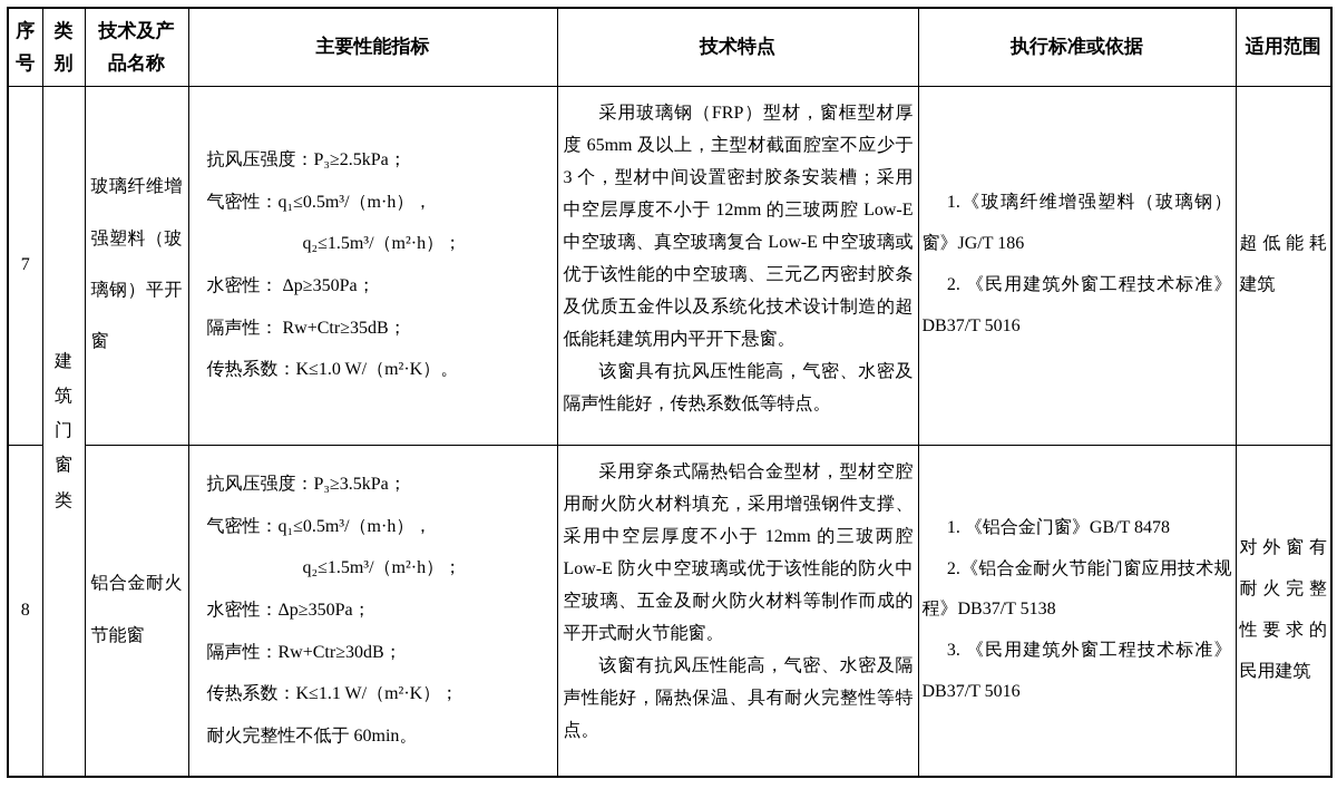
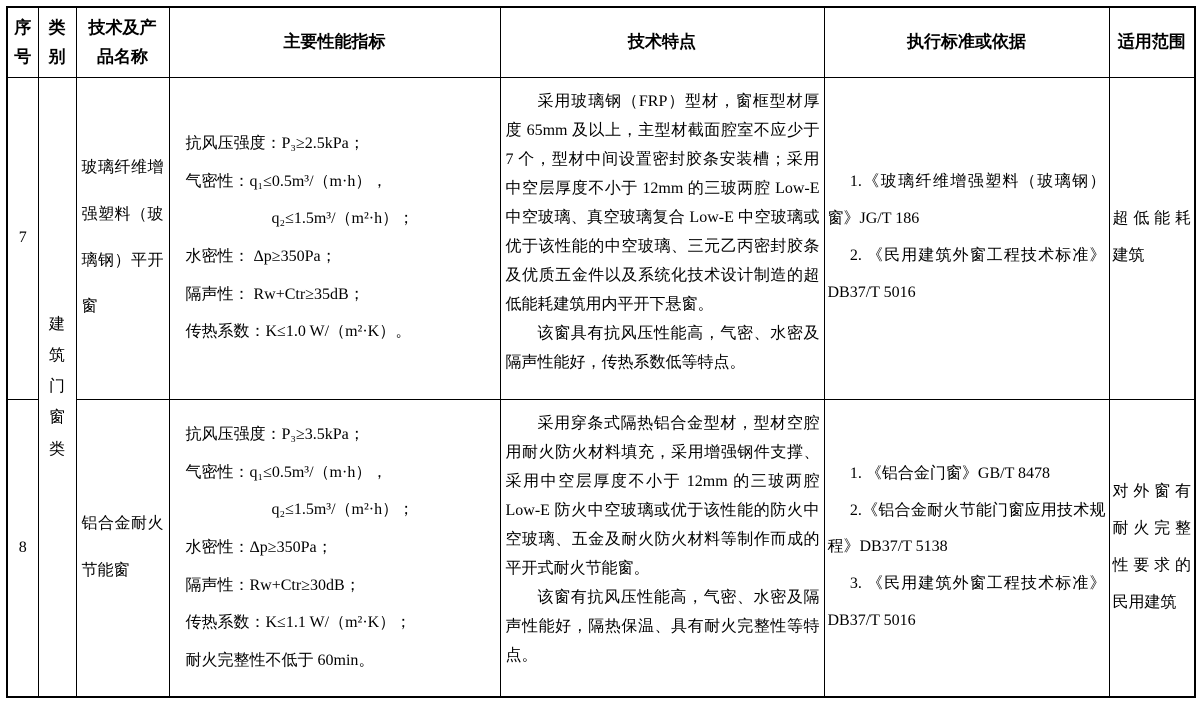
  序号	类别	技术及产品名称	主要性能指标	技术特点	执行标准或依据	适用范围
- 7	建筑门窗类	玻璃纤维增强塑料（玻璃钢）平开窗	抗风压强度：P₃≥2.5kPa； 气密性：q₁≤0.5m³/（m·h）， q₂≤1.5m³/（m²·h）； 水密性： Δp≥350Pa； 隔声性： Rw+Ctr≥35dB； 传热系数：K≤1.0 W/（m²·K）。	采用玻璃钢（FRP）型材，窗框型材厚度 65mm 及以上，主型材截面腔室不应少于 3 个，型材中间设置密封胶条安装槽；采用中空层厚度不小于 12mm 的三玻两腔 Low-E 中空玻璃、真空玻璃复合 Low-E 中空玻璃或优于该性能的中空玻璃、三元乙丙密封胶条及优质五金件以及系统化技术设计制造的超低能耗建筑用内平开下悬窗。 该窗具有抗风压性能高，气密、水密及隔声性能好，传热系数低等特点。	1.《玻璃纤维增强塑料（玻璃钢）窗》JG/T 186 2. 《民用建筑外窗工程技术标准》DB37/T 5016	超低能耗建筑
+ 7	建筑门窗类	玻璃纤维增强塑料（玻璃钢）平开窗	抗风压强度：P₃≥2.5kPa； 气密性：q₁≤0.5m³/（m·h）， q₂≤1.5m³/（m²·h）； 水密性： Δp≥350Pa； 隔声性： Rw+Ctr≥35dB； 传热系数：K≤1.0 W/（m²·K）。	采用玻璃钢（FRP）型材，窗框型材厚度 65mm 及以上，主型材截面腔室不应少于 7 个，型材中间设置密封胶条安装槽；采用中空层厚度不小于 12mm 的三玻两腔 Low-E 中空玻璃、真空玻璃复合 Low-E 中空玻璃或优于该性能的中空玻璃、三元乙丙密封胶条及优质五金件以及系统化技术设计制造的超低能耗建筑用内平开下悬窗。 该窗具有抗风压性能高，气密、水密及隔声性能好，传热系数低等特点。	1.《玻璃纤维增强塑料（玻璃钢）窗》JG/T 186 2. 《民用建筑外窗工程技术标准》DB37/T 5016	超低能耗建筑
  8	铝合金耐火节能窗	抗风压强度：P₃≥3.5kPa； 气密性：q₁≤0.5m³/（m·h）， q₂≤1.5m³/（m²·h）； 水密性：Δp≥350Pa； 隔声性：Rw+Ctr≥30dB； 传热系数：K≤1.1 W/（m²·K）； 耐火完整性不低于 60min。	采用穿条式隔热铝合金型材，型材空腔用耐火防火材料填充，采用增强钢件支撑、采用中空层厚度不小于 12mm 的三玻两腔 Low-E 防火中空玻璃或优于该性能的防火中空玻璃、五金及耐火防火材料等制作而成的平开式耐火节能窗。 该窗有抗风压性能高，气密、水密及隔声性能好，隔热保温、具有耐火完整性等特点。	1. 《铝合金门窗》GB/T 8478 2.《铝合金耐火节能门窗应用技术规程》DB37/T 5138 3. 《民用建筑外窗工程技术标准》DB37/T 5016	对外窗有耐火完整性要求的民用建筑
